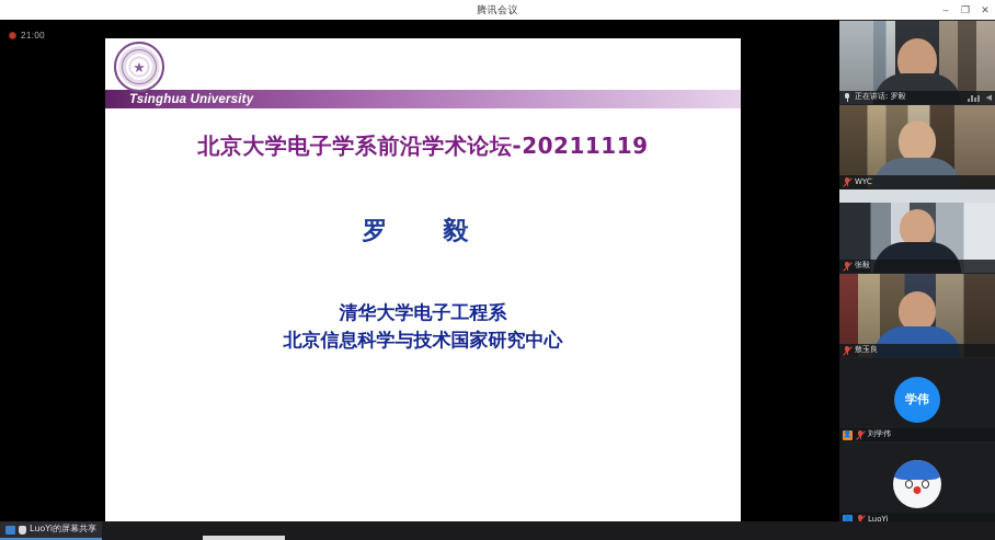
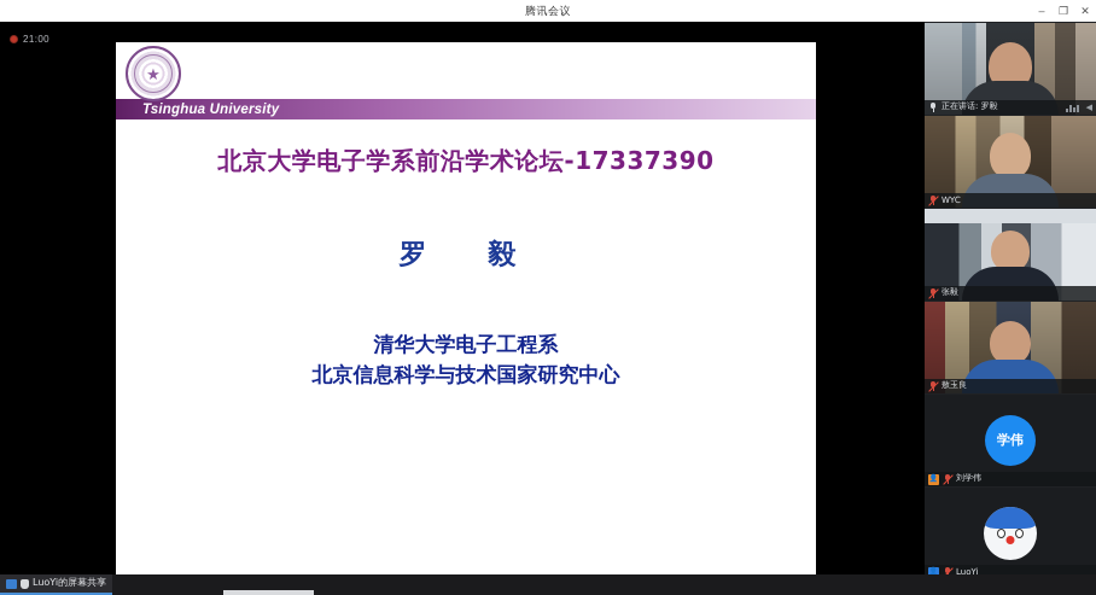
  腾讯会议
  –
  ❐
  ✕
  21:00
  Tsinghua University
- 北京大学电子学系前沿学术论坛-20211119
+ 北京大学电子学系前沿学术论坛-17337390
  罗 毅
  清华大学电子工程系
  北京信息科学与技术国家研究中心
  正在讲话: 罗毅
  WYC
  张毅
  敖玉良
  学伟
  刘学伟
  LuoYi
  LuoYi的屏幕共享
